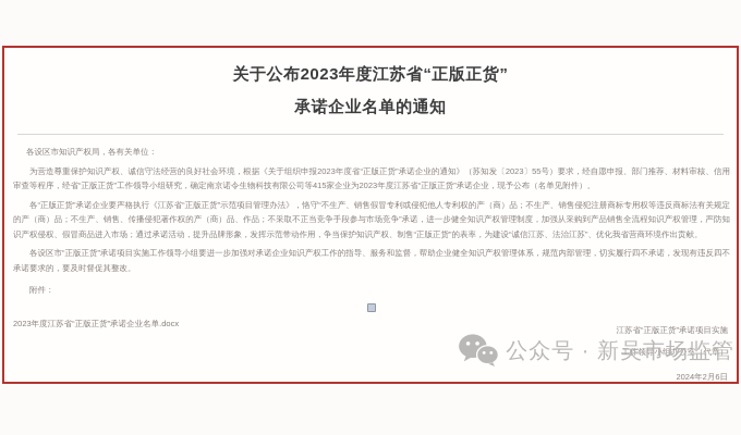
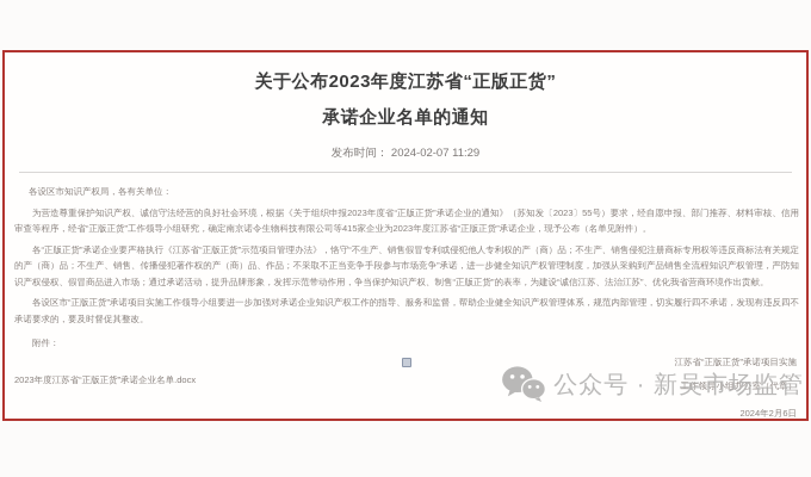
  关于公布2023年度江苏省“正版正货”
  承诺企业名单的通知
+ 发布时间： 2024-02-07 11:29
  各设区市知识产权局，各有关单位：
  为营造尊重保护知识产权、诚信守法经营的良好社会环境，根据《关于组织申报2023年度省“正版正货”承诺企业的通知》（苏知发〔2023〕55号）要求，经自愿申报、部门推荐、材料审核、信用审查等程序，经省“正版正货”工作领导小组研究，确定南京诺令生物科技有限公司等415家企业为2023年度江苏省“正版正货”承诺企业，现予公布（名单见附件）。
  各“正版正货”承诺企业要严格执行《江苏省“正版正货”示范项目管理办法》，恪守“不生产、销售假冒专利或侵犯他人专利权的产（商）品；不生产、销售侵犯注册商标专用权等违反商标法有关规定的产（商）品；不生产、销售、传播侵犯著作权的产（商）品、作品；不采取不正当竞争手段参与市场竞争”承诺，进一步健全知识产权管理制度，加强从采购到产品销售全流程知识产权管理，严防知识产权侵权、假冒商品进入市场；通过承诺活动，提升品牌形象，发挥示范带动作用，争当保护知识产权、制售“正版正货”的表率，为建设“诚信江苏、法治江苏”、优化我省营商环境作出贡献。
  各设区市“正版正货”承诺项目实施工作领导小组要进一步加强对承诺企业知识产权工作的指导、服务和监督，帮助企业健全知识产权管理体系，规范内部管理，切实履行四不承诺，发现有违反四不承诺要求的，要及时督促其整改。
  附件：
  2023年度江苏省“正版正货”承诺企业名单.docx
  江苏省“正版正货”承诺项目实施
  工作领导小组办公室（代章）
  2024年2月6日
  公众号 · 新吴市场监管
